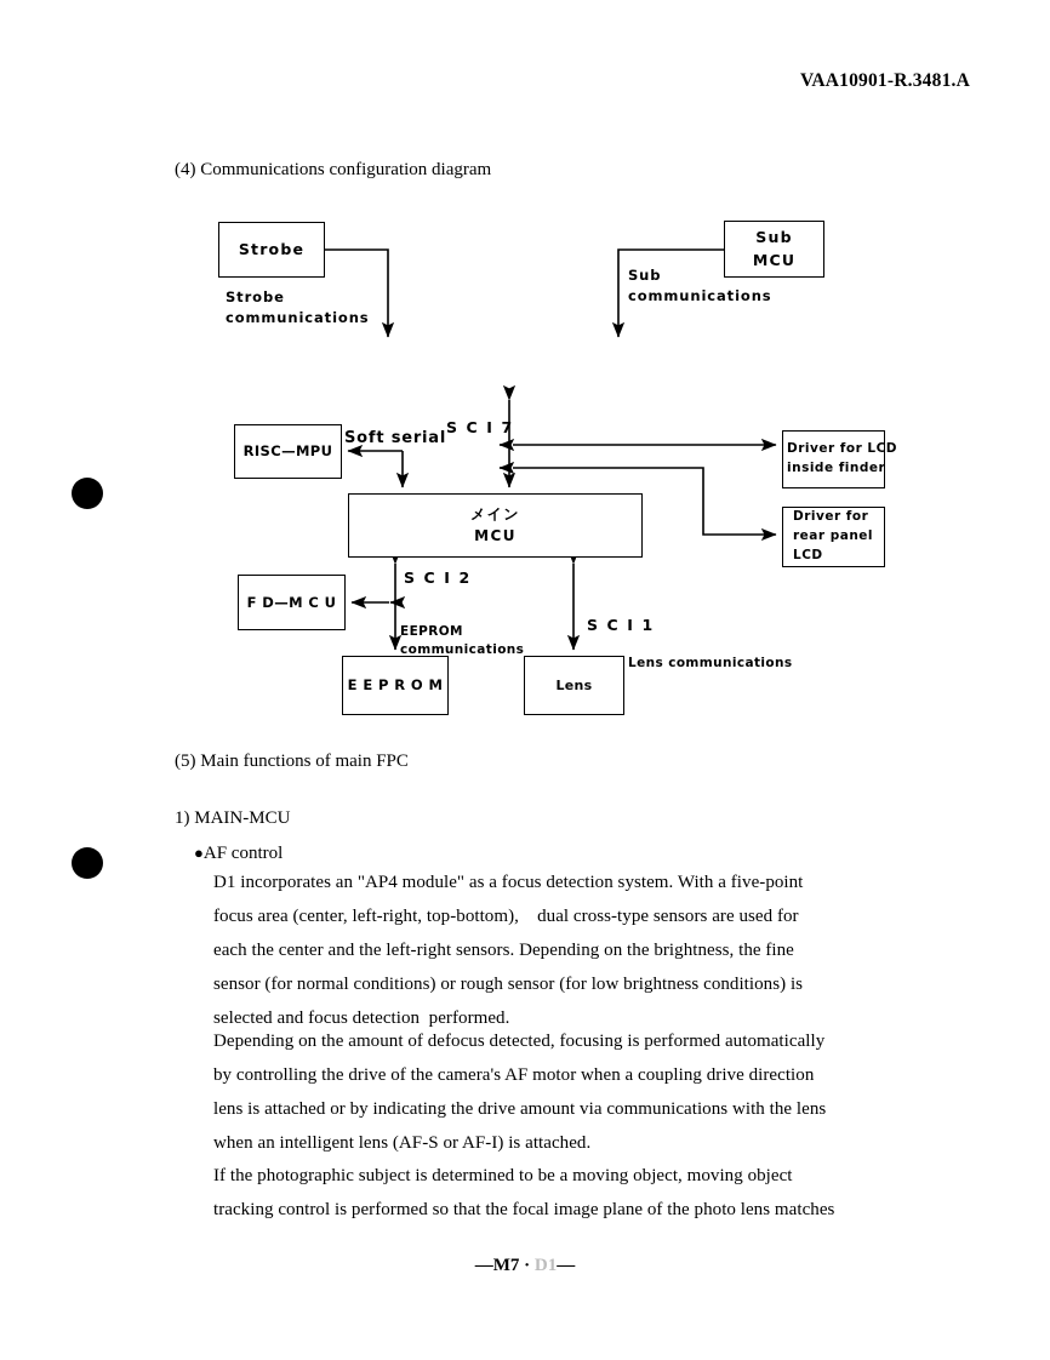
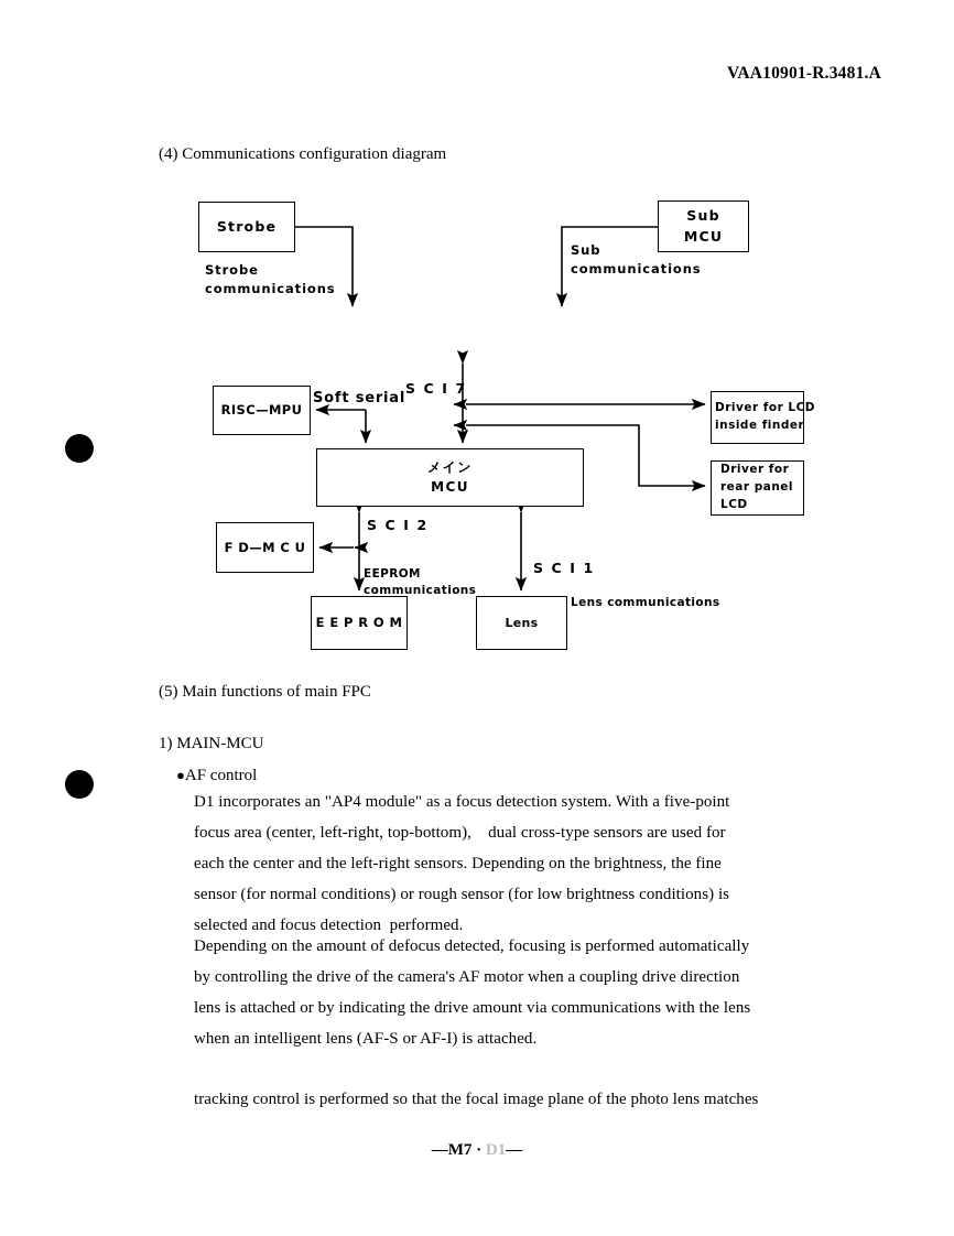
  VAA10901-R.3481.A
  (4) Communications configuration diagram
  Strobe
  Sub
  MCU
  RISC—MPU
  メイン
  MCU
  Driver for LCD
  inside finder
  Driver for
  rear panel
  LCD
  F D—M C U
  E E P R O M
  Lens
  Strobe
  communications
  Sub
  communications
  Soft serial
  S C I 7
  S C I 2
  S C I 1
  EEPROM
  communications
  Lens communications
  (5) Main functions of main FPC
  1) MAIN-MCU
  ●AF control
  D1 incorporates an "AP4 module" as a focus detection system. With a five-point
  focus area (center, left-right, top-bottom), dual cross-type sensors are used for
  each the center and the left-right sensors. Depending on the brightness, the fine
  sensor (for normal conditions) or rough sensor (for low brightness conditions) is
  selected and focus detection performed.
  Depending on the amount of defocus detected, focusing is performed automatically
  by controlling the drive of the camera's AF motor when a coupling drive direction
  lens is attached or by indicating the drive amount via communications with the lens
  when an intelligent lens (AF-S or AF-I) is attached.
- If the photographic subject is determined to be a moving object, moving object
  tracking control is performed so that the focal image plane of the photo lens matches
  —M7 · D1—
